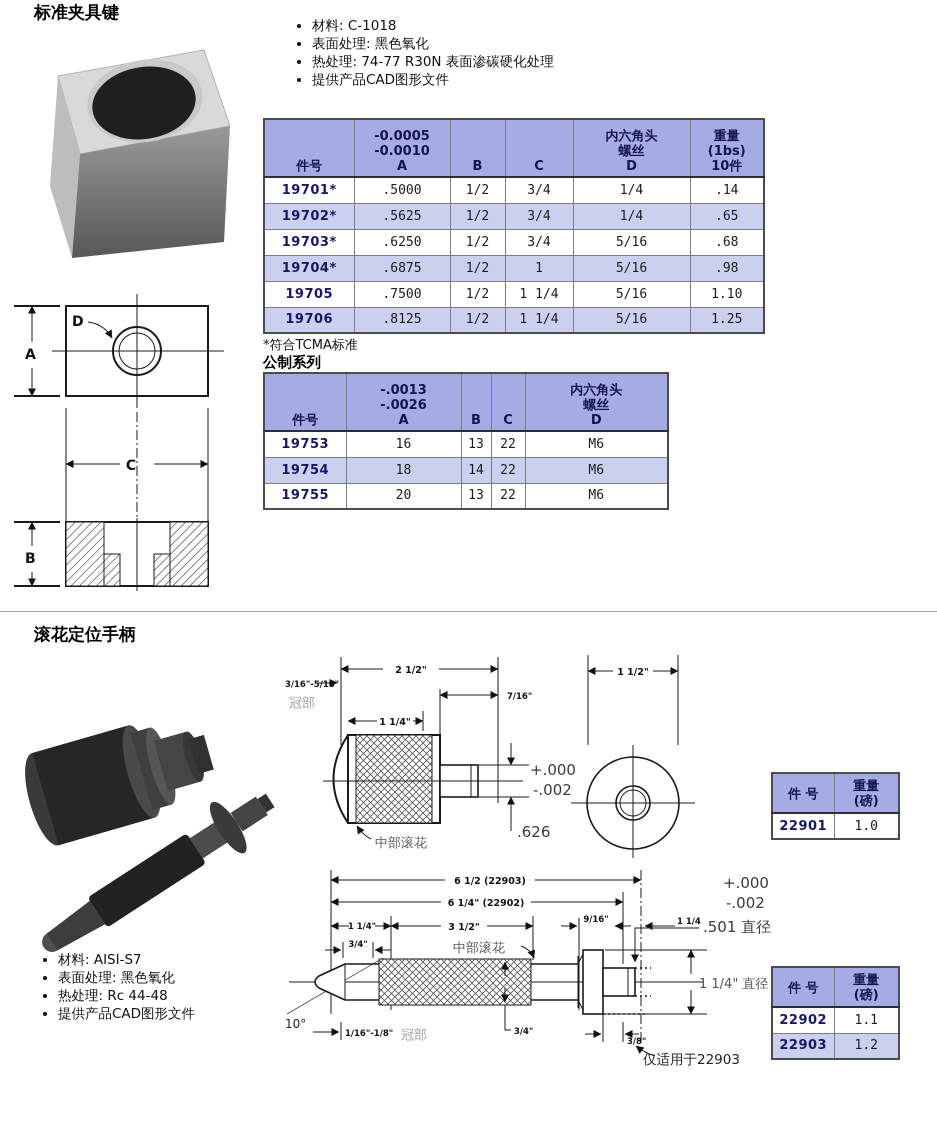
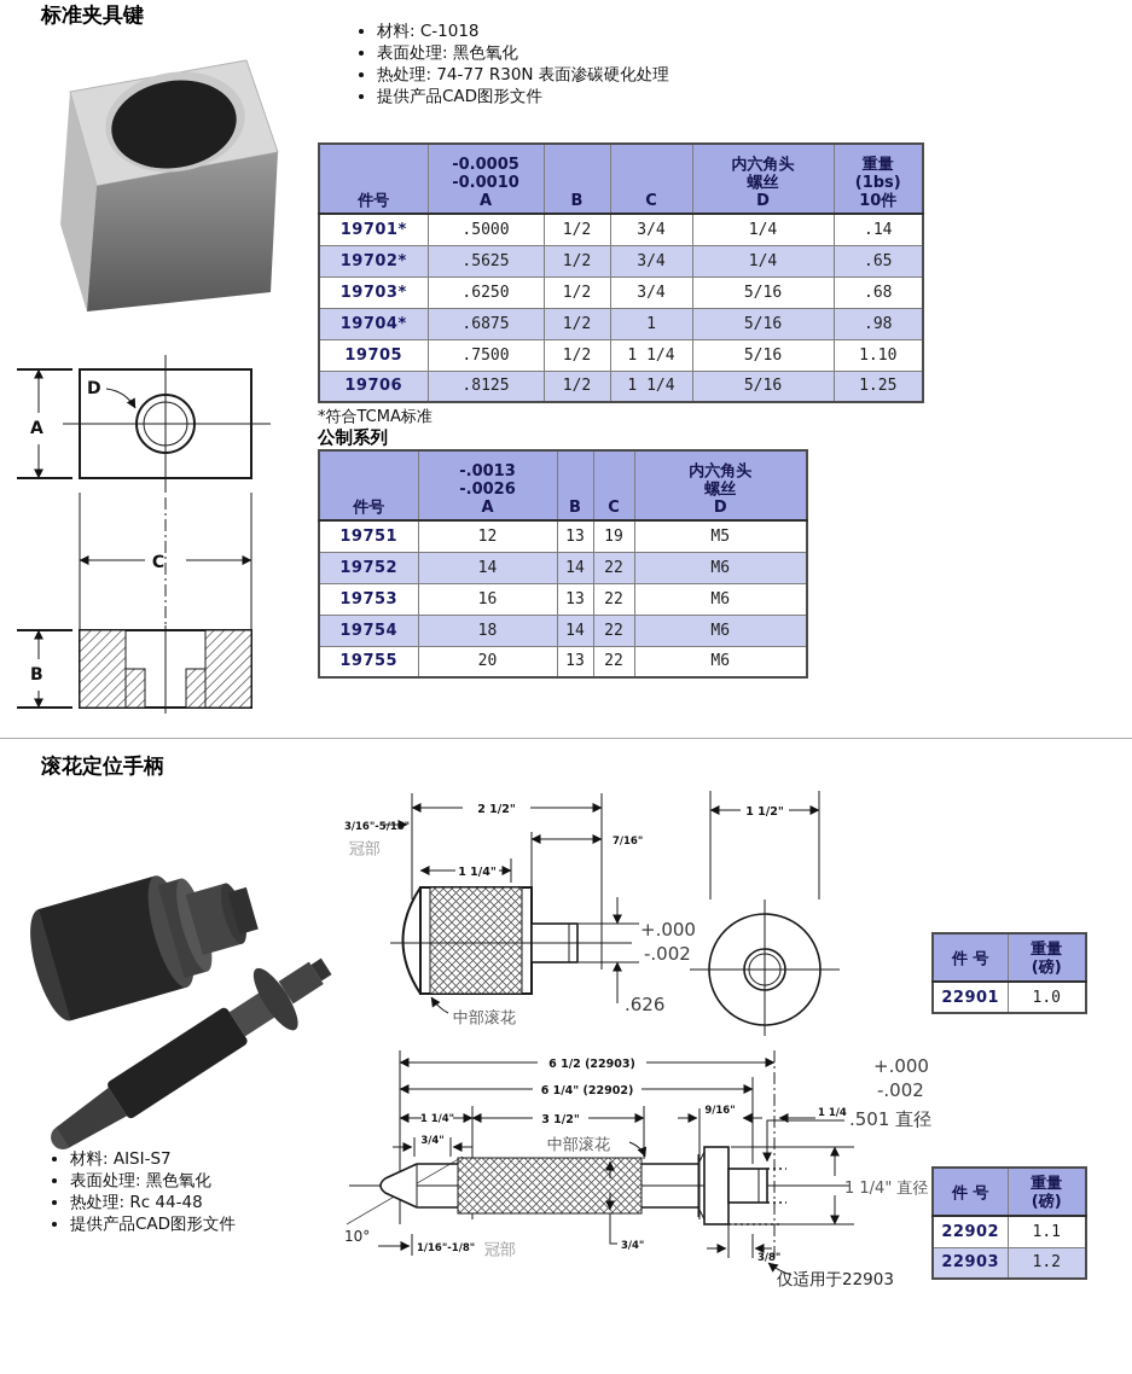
  标准夹具键
  材料: C-1018
  表面处理: 黑色氧化
  热处理: 74-77 R30N 表面渗碳硬化处理
  提供产品CAD图形文件
  件号	-0.0005 -0.0010 A	B	C	内六角头 螺丝 D	重量 (1bs) 10件
  19701*	.5000	1/2	3/4	1/4	.14
  19702*	.5625	1/2	3/4	1/4	.65
  19703*	.6250	1/2	3/4	5/16	.68
  19704*	.6875	1/2	1	5/16	.98
  19705	.7500	1/2	1 1/4	5/16	1.10
  19706	.8125	1/2	1 1/4	5/16	1.25
  *符合TCMA标准
  D
  A
  C
  B
  公制系列
  件号	-.0013 -.0026 A	B	C	内六角头 螺丝 D
+ 19751	12	13	19	M5
+ 19752	14	14	22	M6
  19753	16	13	22	M6
  19754	18	14	22	M6
  19755	20	13	22	M6
  滚花定位手柄
  2 1/2"
  7/16"
  1 1/4"
  3/16"-5/16"
  冠部
  .626
  +.000
  -.002
  中部滚花
  1 1/2"
  件 号	重量 (磅)
  22901	1.0
  6 1/2 (22903)
  6 1/4" (22902)
  1 1/4"
  3 1/2"
  9/16"
  1 1/4
  +.000
  -.002
  .501 直径
  3/4"
  10°
  中部滚花
  1 1/4" 直径
  1/16"-1/8"
  冠部
  3/4"
  3/8"
  仅适用于22903
  材料: AISI-S7
  表面处理: 黑色氧化
  热处理: Rc 44-48
  提供产品CAD图形文件
  件 号	重量 (磅)
  22902	1.1
  22903	1.2
